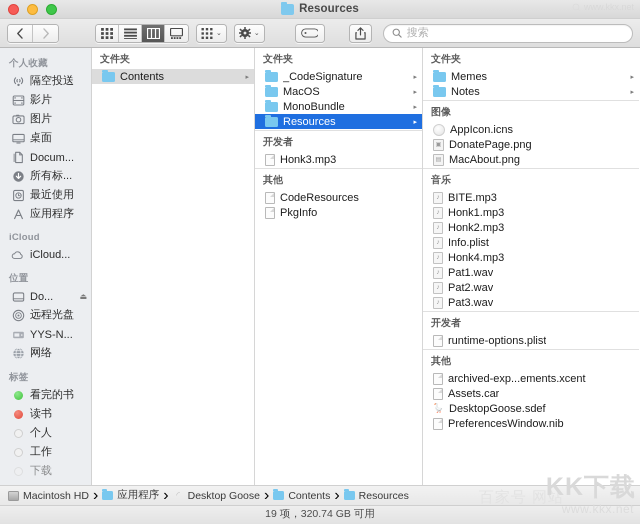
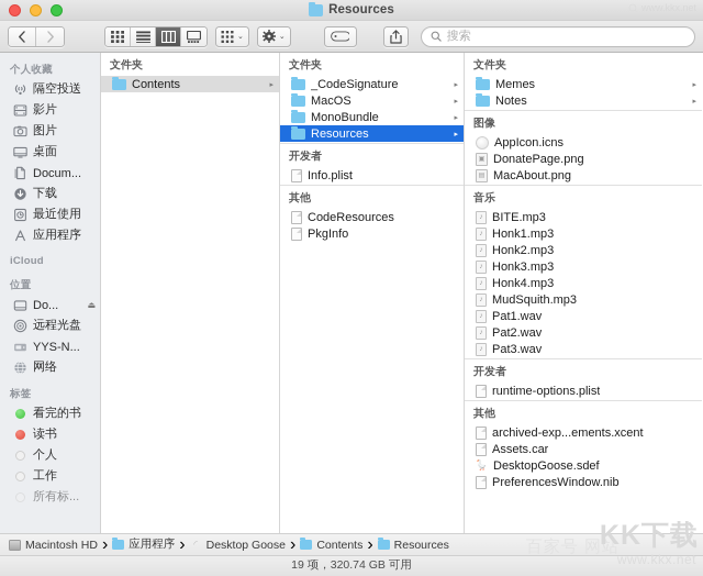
  Resources
  搜索
  个人收藏
  隔空投送
  影片
  图片
  桌面
  Docum...
- 所有标...
+ 下载
  最近使用
  应用程序
  iCloud
- iCloud...
  位置
  Do...
  ⏏
  远程光盘
  YYS-N...
  网络
  标签
  看完的书
  读书
  个人
  工作
- 下载
+ 所有标...
  文件夹
  Contents
  文件夹
  _CodeSignature
  MacOS
  MonoBundle
  Resources
  开发者
- Honk3.mp3
+ Info.plist
  其他
  CodeResources
  PkgInfo
  文件夹
  Memes
  Notes
  图像
  AppIcon.icns
  DonatePage.png
  MacAbout.png
  音乐
  BITE.mp3
  Honk1.mp3
  Honk2.mp3
- Info.plist
+ Honk3.mp3
  Honk4.mp3
+ MudSquith.mp3
  Pat1.wav
  Pat2.wav
  Pat3.wav
  开发者
  runtime-options.plist
  其他
  archived-exp...ements.xcent
  Assets.car
  🪿
  DesktopGoose.sdef
  PreferencesWindow.nib
  Macintosh HD
  ›
  应用程序
  ›
  ◜
  Desktop Goose
  ›
  Contents
  ›
  Resources
  19 项，320.74 GB 可用
  百家号 网站
  KK下载
  www.kkx.net
